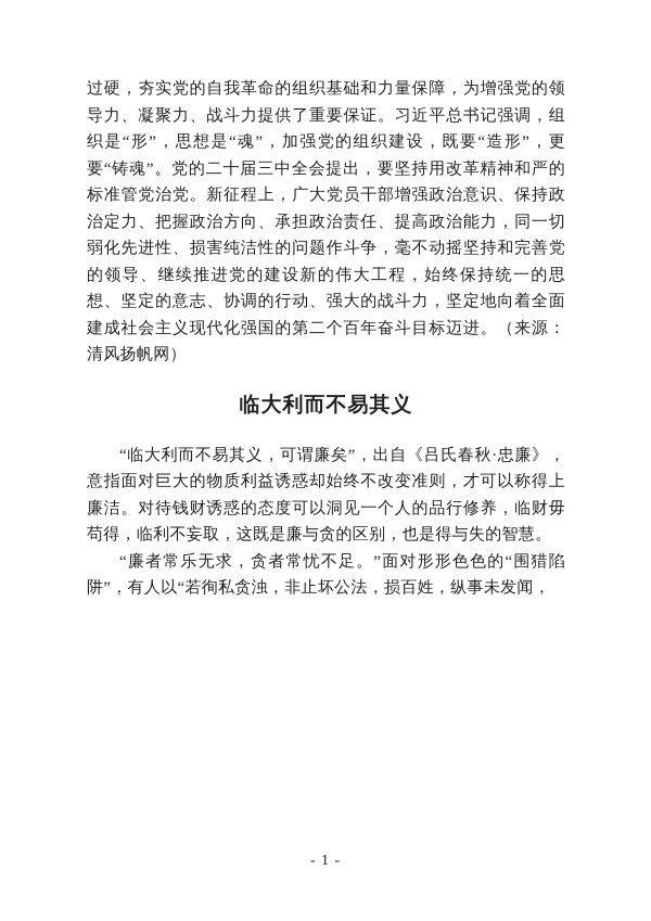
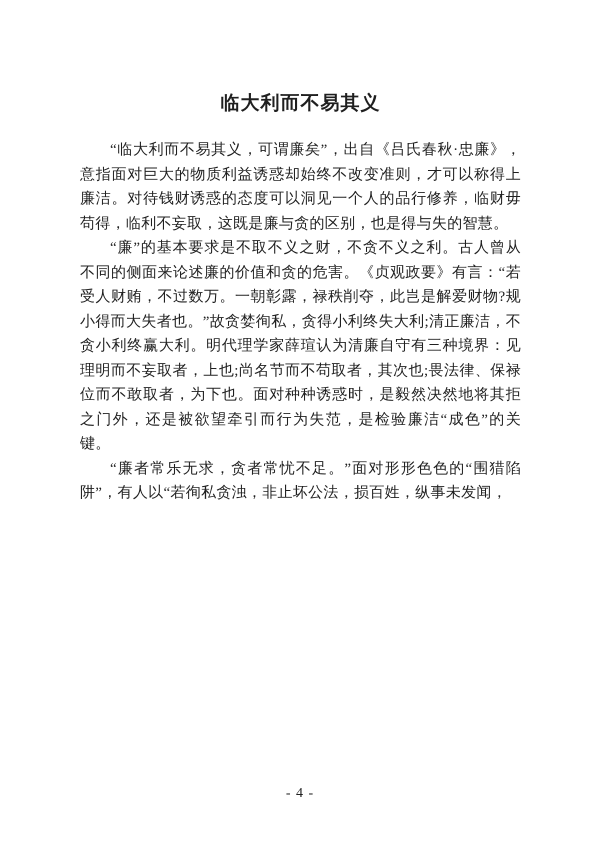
- 过硬，夯实党的自我革命的组织基础和力量保障，为增强党的领导力、凝聚力、战斗力提供了重要保证。习近平总书记强调，组织是“形”，思想是“魂”，加强党的组织建设，既要“造形”，更要“铸魂”。党的二十届三中全会提出，要坚持用改革精神和严的标准管党治党。新征程上，广大党员干部增强政治意识、保持政治定力、把握政治方向、承担政治责任、提高政治能力，同一切弱化先进性、损害纯洁性的问题作斗争，毫不动摇坚持和完善党的领导、继续推进党的建设新的伟大工程，始终保持统一的思想、坚定的意志、协调的行动、强大的战斗力，坚定地向着全面建成社会主义现代化强国的第二个百年奋斗目标迈进。（来源：清风扬帆网）
  临大利而不易其义
  “临大利而不易其义，可谓廉矣”，出自《吕氏春秋·忠廉》，意指面对巨大的物质利益诱惑却始终不改变准则，才可以称得上廉洁。对待钱财诱惑的态度可以洞见一个人的品行修养，临财毋苟得，临利不妄取，这既是廉与贪的区别，也是得与失的智慧。
+ “廉”的基本要求是不取不义之财，不贪不义之利。古人曾从不同的侧面来论述廉的价值和贪的危害。《贞观政要》有言：“若受人财贿，不过数万。一朝彰露，禄秩削夺，此岂是解爱财物?规小得而大失者也。”故贪婪徇私，贪得小利终失大利;清正廉洁，不贪小利终赢大利。明代理学家薛瑄认为清廉自守有三种境界：见理明而不妄取者，上也;尚名节而不苟取者，其次也;畏法律、保禄位而不敢取者，为下也。面对种种诱惑时，是毅然决然地将其拒之门外，还是被欲望牵引而行为失范，是检验廉洁“成色”的关键。
  “廉者常乐无求，贪者常忧不足。”面对形形色色的“围猎陷阱”，有人以“若徇私贪浊，非止坏公法，损百姓，纵事未发闻，
- - 1 -
+ - 4 -
